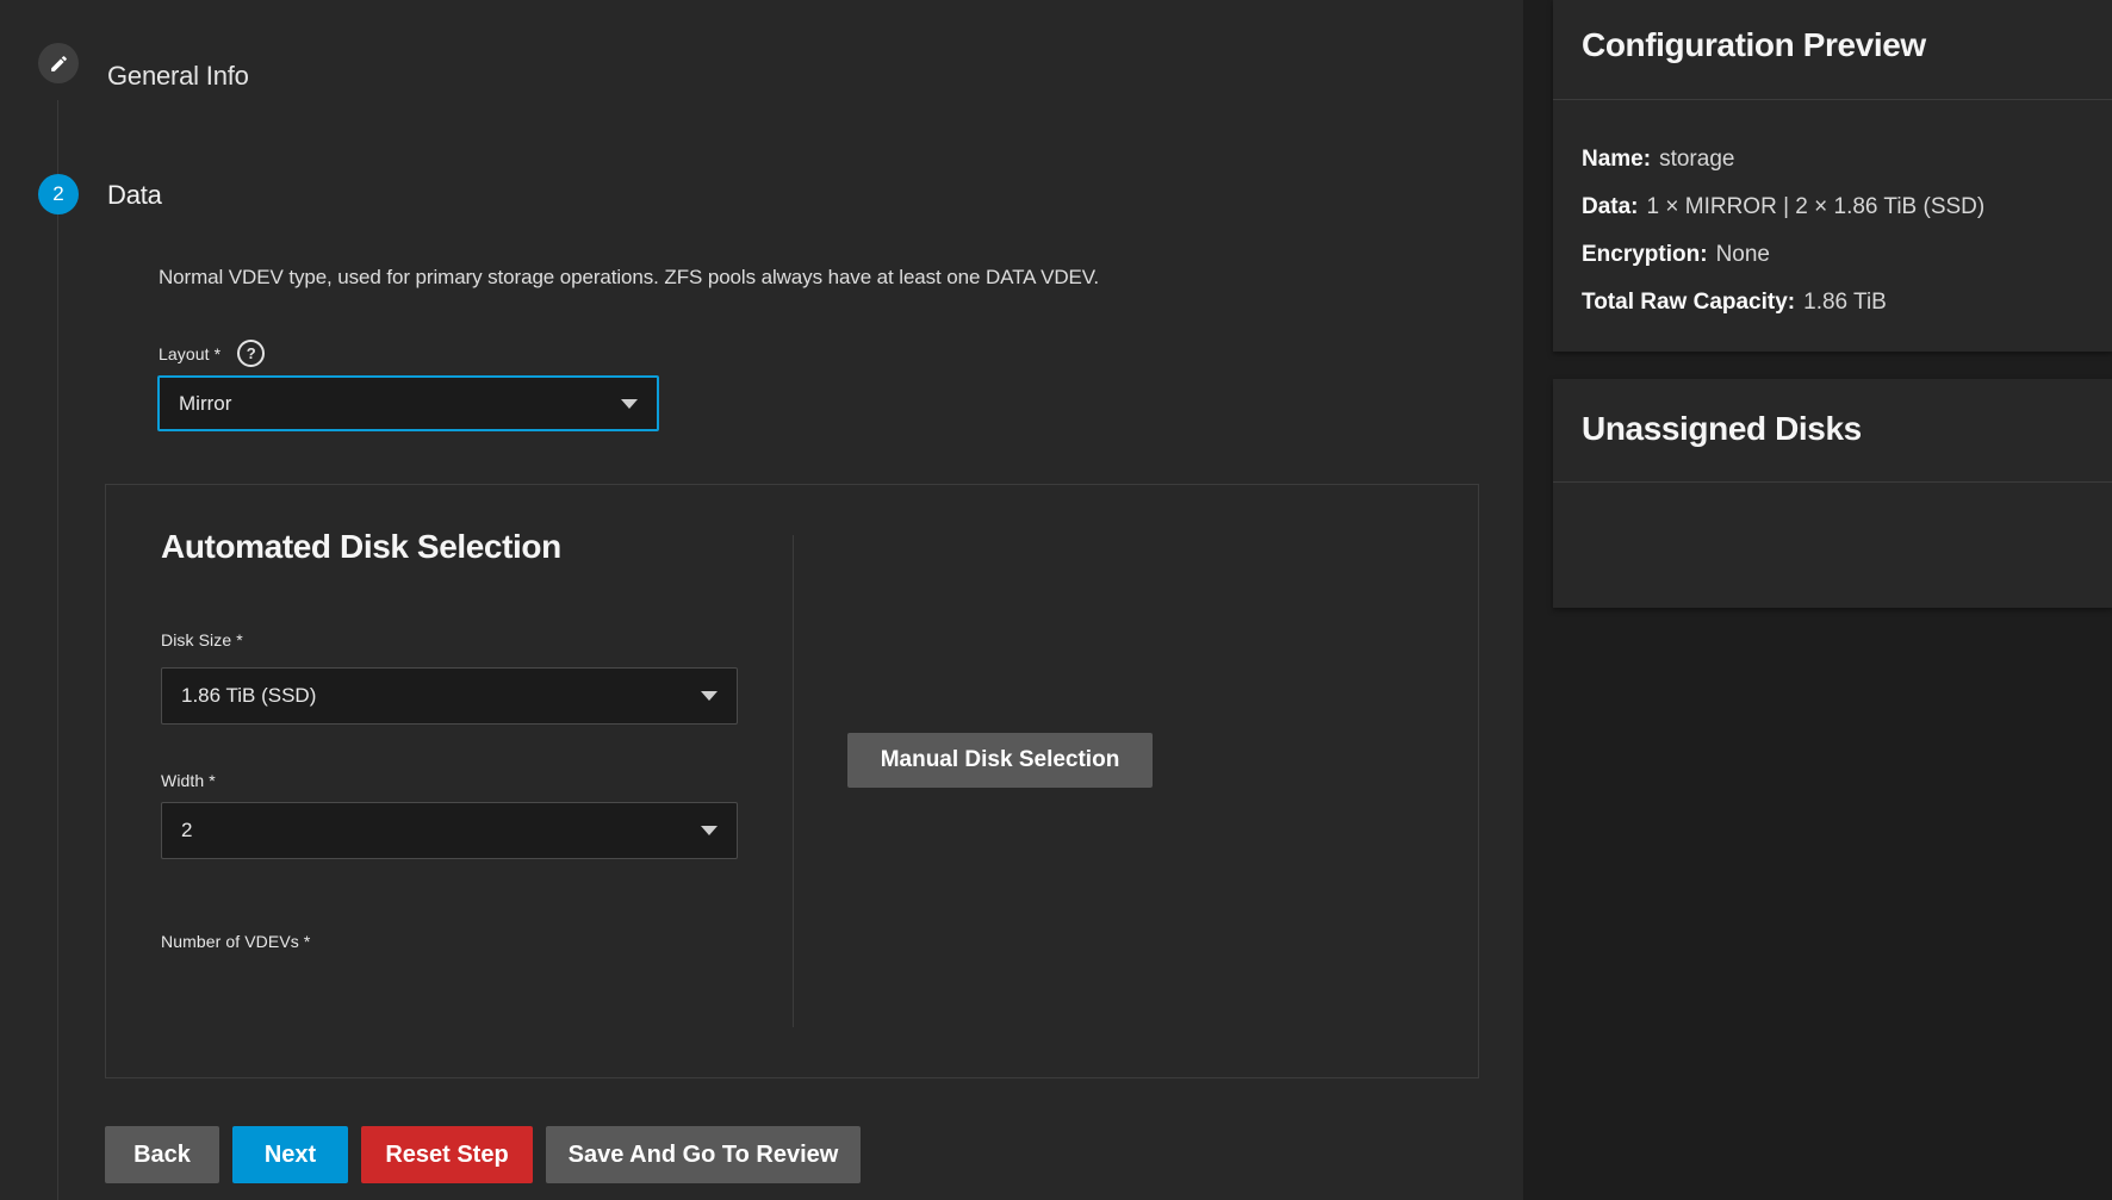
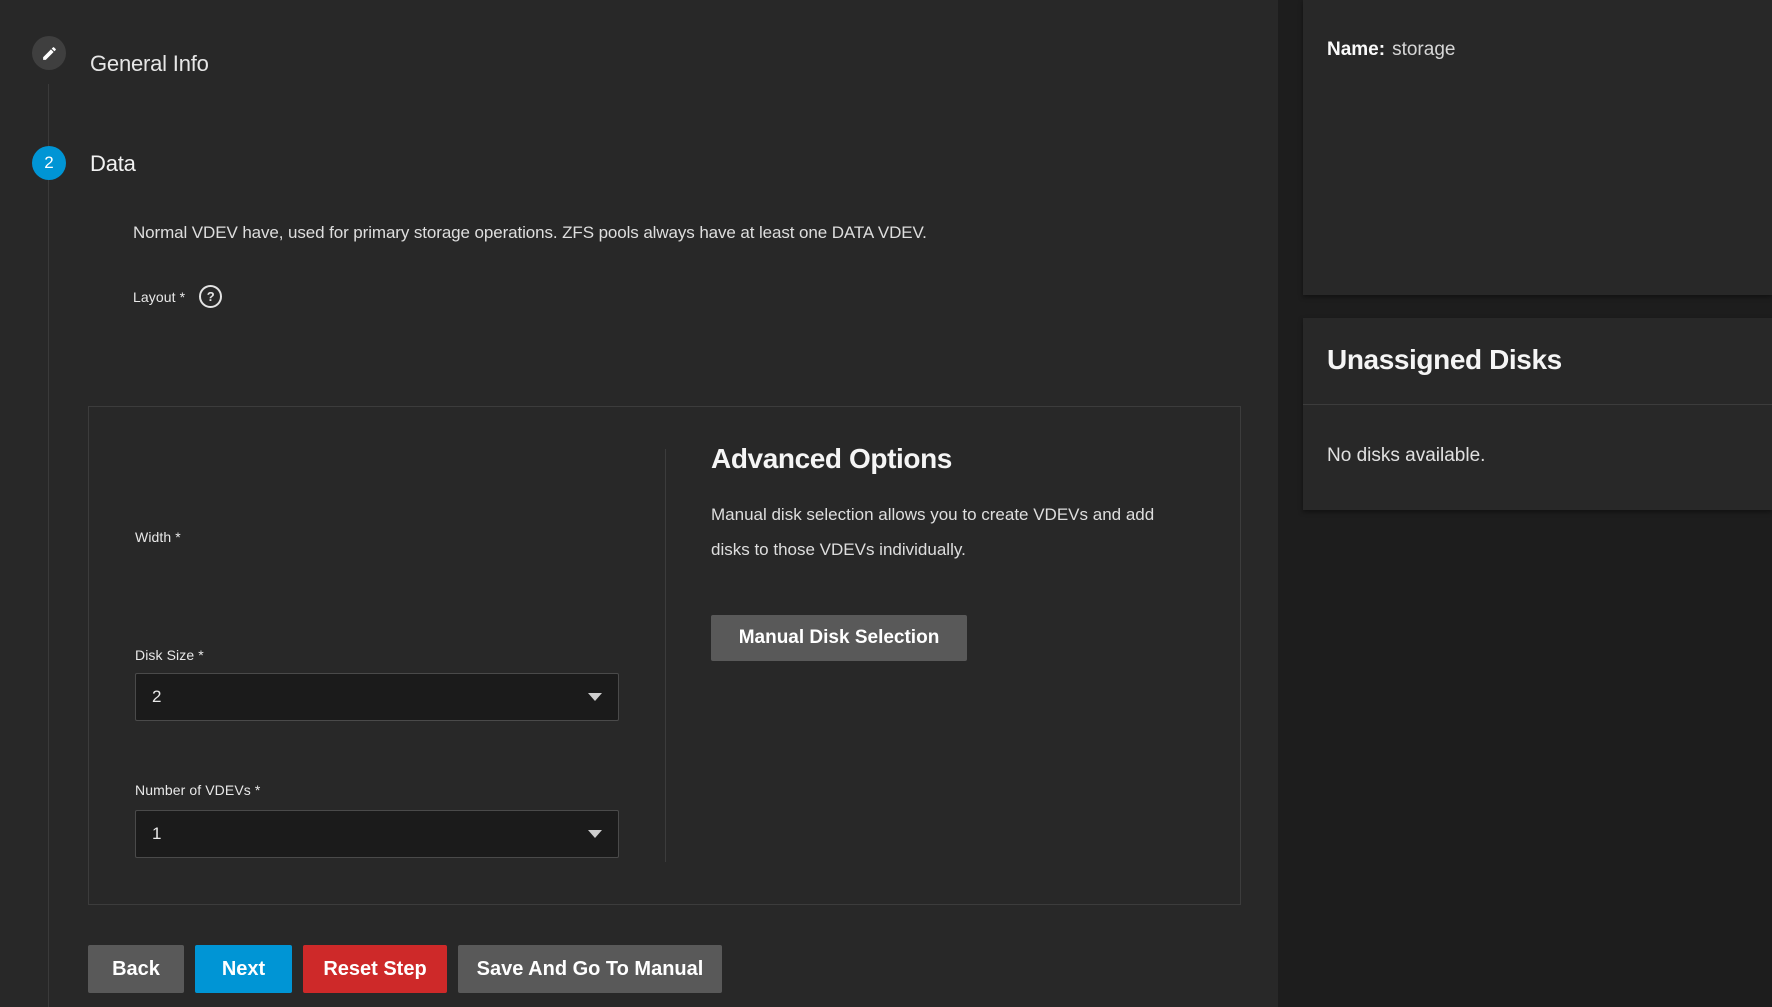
  General Info
  2
  Data
- Normal VDEV type, used for primary storage operations. ZFS pools always have at least one DATA VDEV.
+ Normal VDEV have, used for primary storage operations. ZFS pools always have at least one DATA VDEV.
  Layout *
  ?
- Mirror
- Automated Disk Selection
- Disk Size *
+ Width *
- 1.86 TiB (SSD)
- Width *
+ Disk Size *
  2
  Number of VDEVs *
+ 1
+ Advanced Options
+ Manual disk selection allows you to create VDEVs and add disks to those VDEVs individually.
  Manual Disk Selection
  Back
  Next
  Reset Step
- Save And Go To Review
+ Save And Go To Manual
- Configuration Preview
  Name: storage
- Data: 1 × MIRROR | 2 × 1.86 TiB (SSD)
- Encryption: None
- Total Raw Capacity: 1.86 TiB
  Unassigned Disks
+ No disks available.
